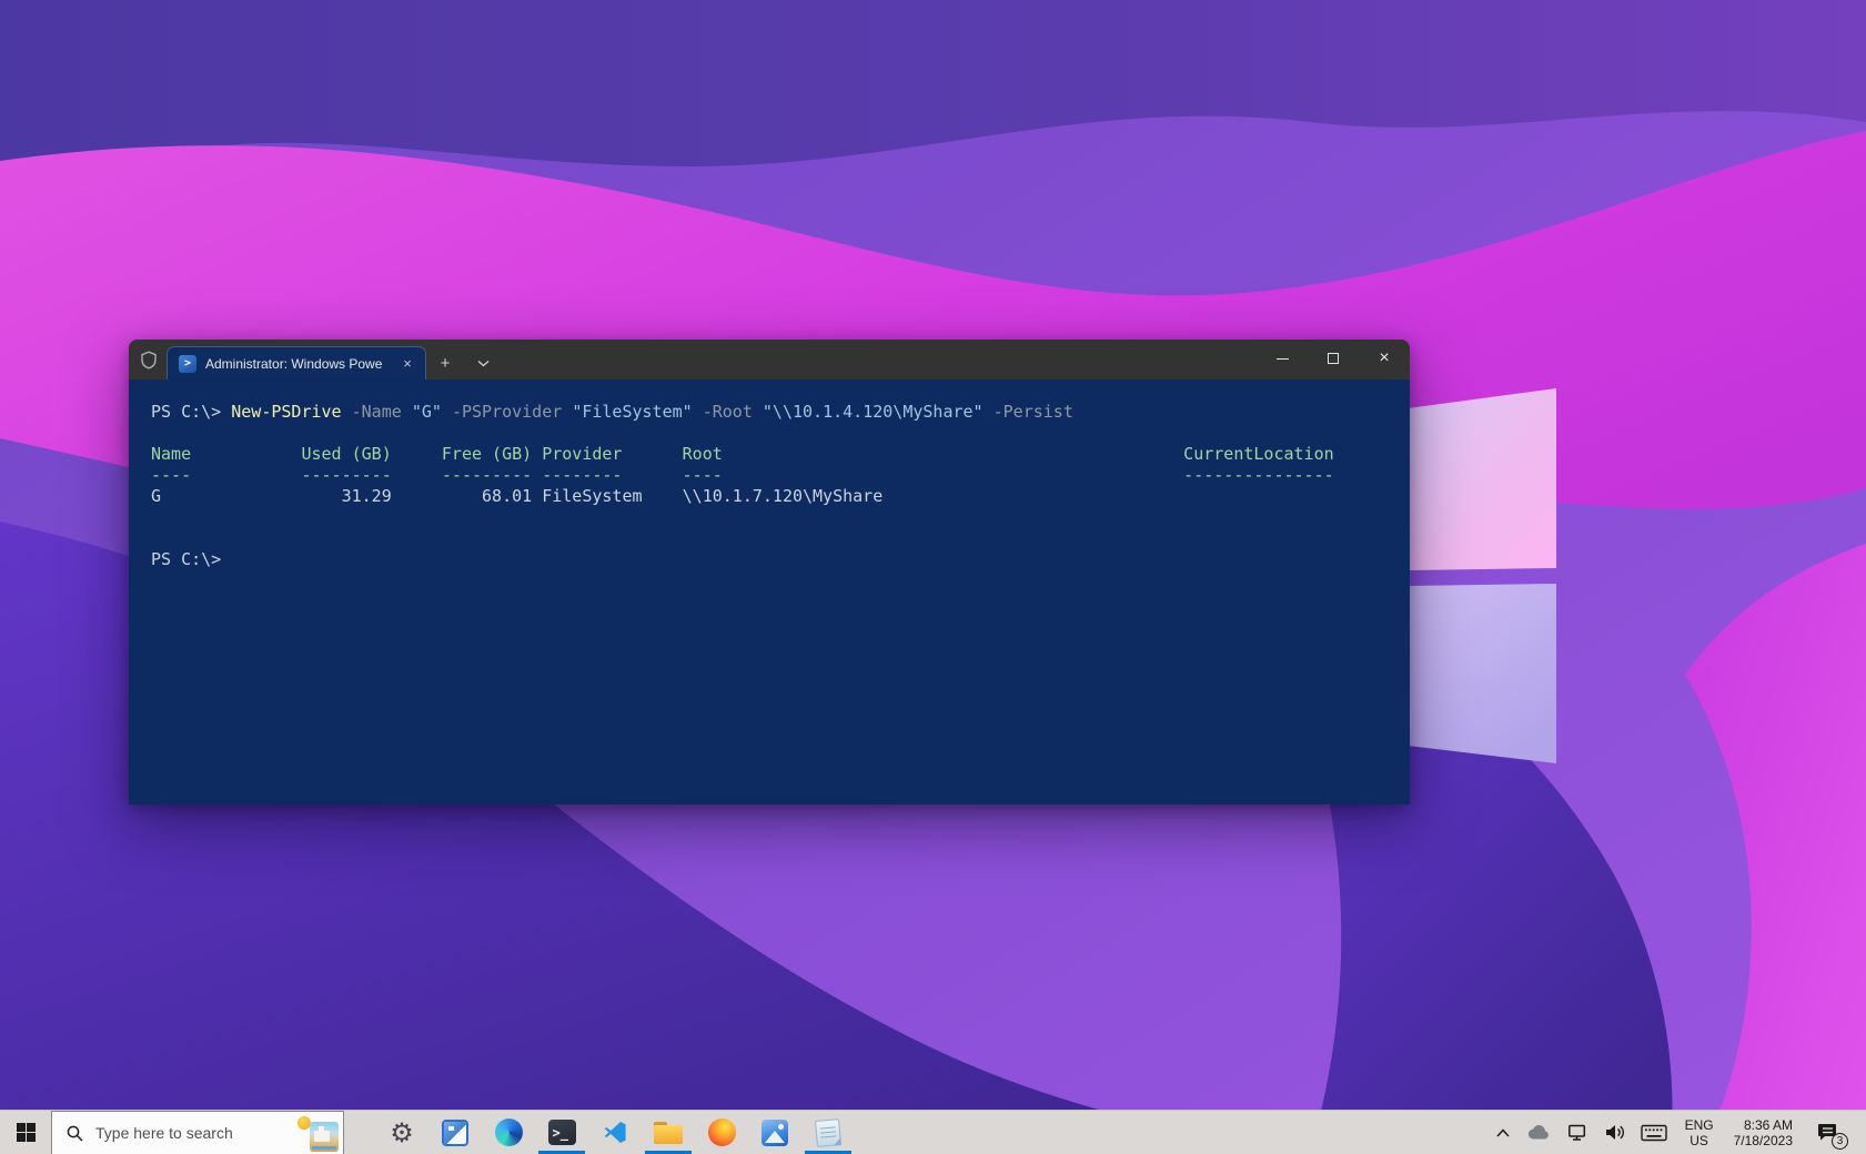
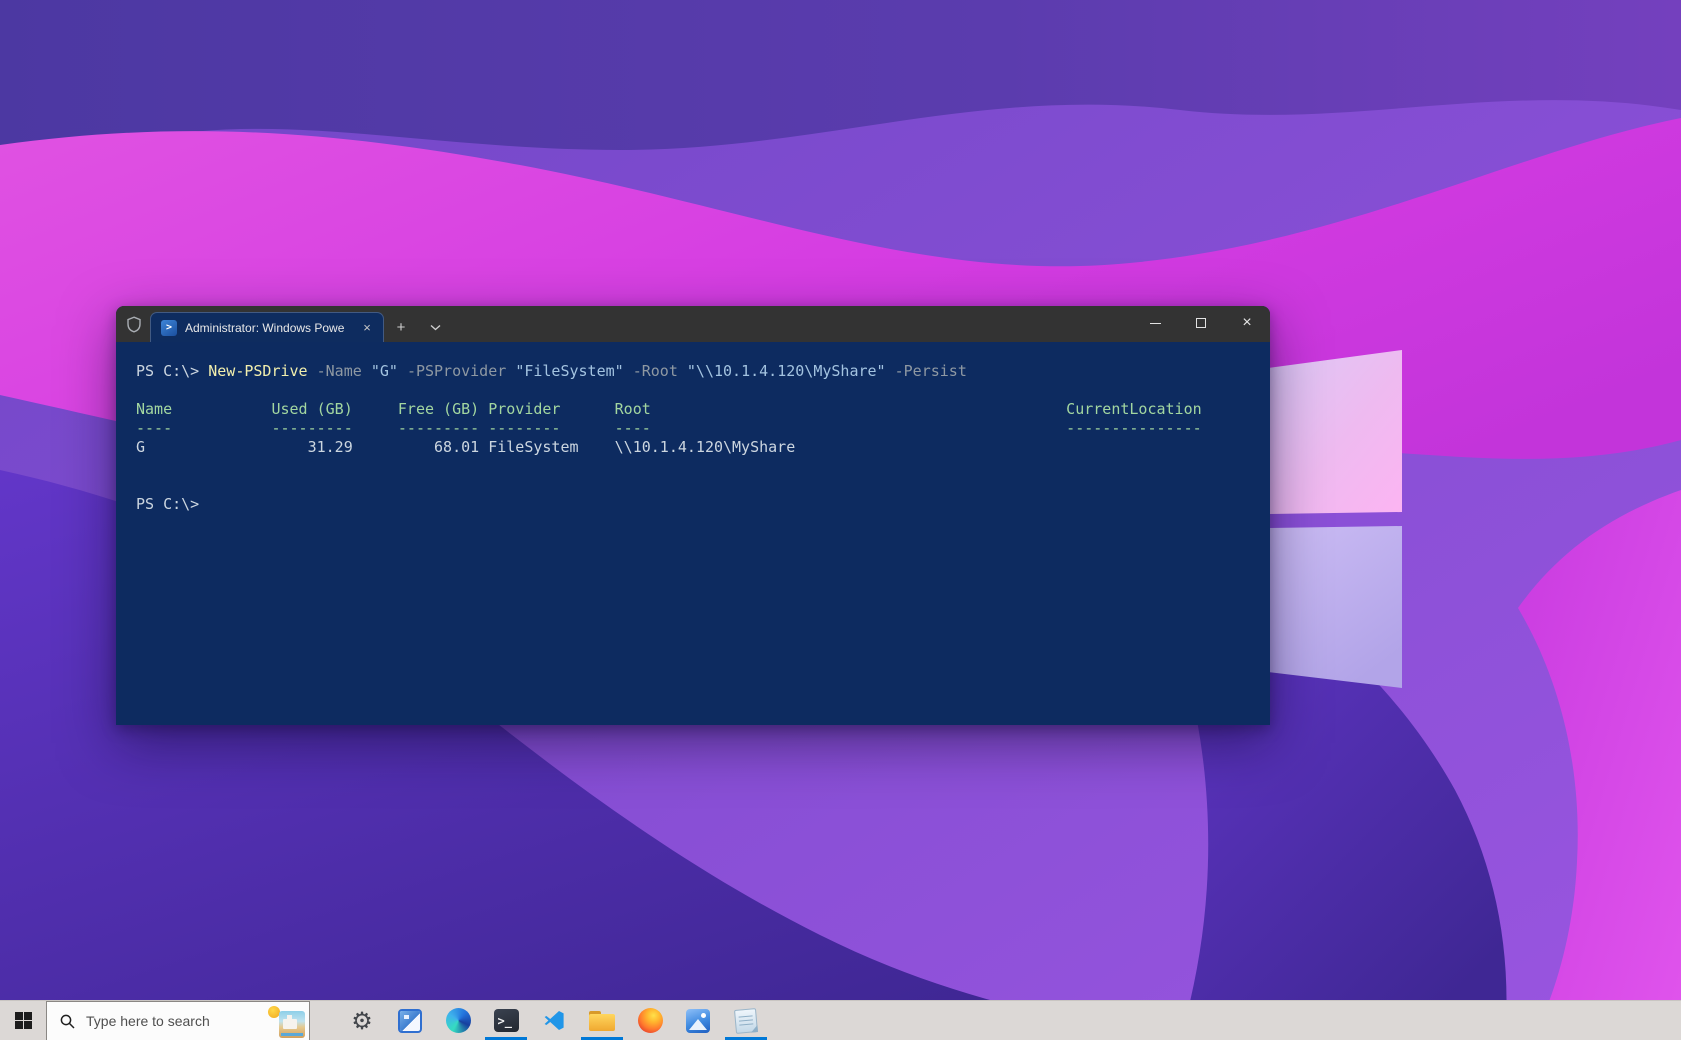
  >
  Administrator: Windows Powe
  ×
  +
  ×
  PS C:\> New-PSDrive -Name "G" -PSProvider "FileSystem" -Root "\\10.1.4.120\MyShare" -Persist
  Name Used (GB) Free (GB) Provider Root CurrentLocation
  ---- --------- --------- -------- ---- ---------------
- G 31.29 68.01 FileSystem \\10.1.7.120\MyShare
+ G 31.29 68.01 FileSystem \\10.1.4.120\MyShare
  PS C:\>
  Type here to search
  ⚙
  >_
- ENG
- US
- 8:36 AM
- 7/18/2023
- 3
